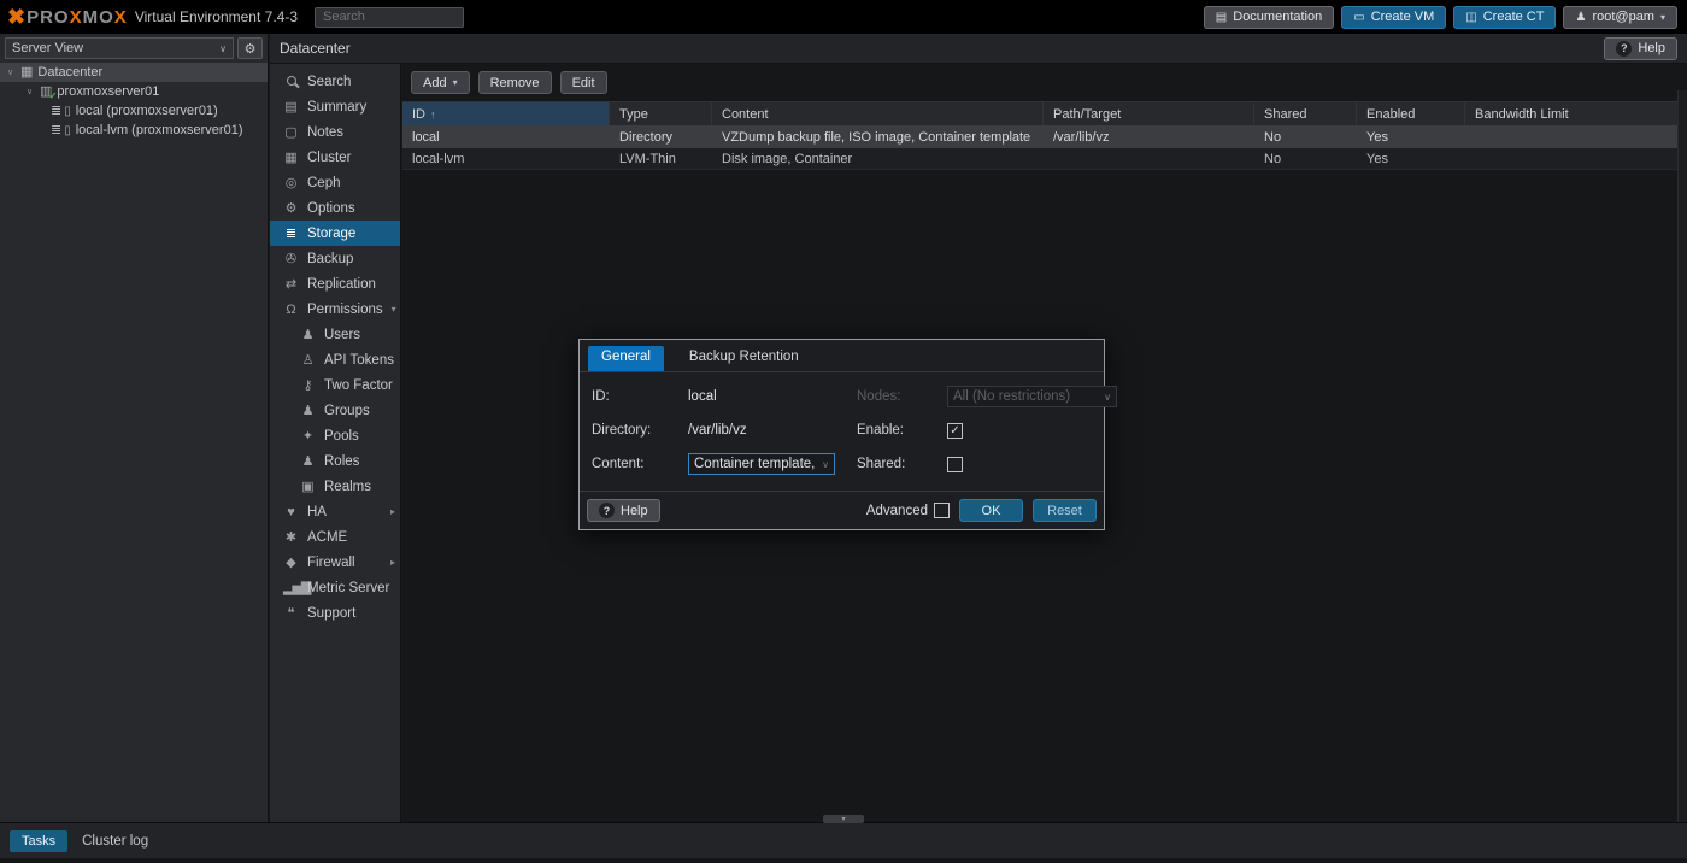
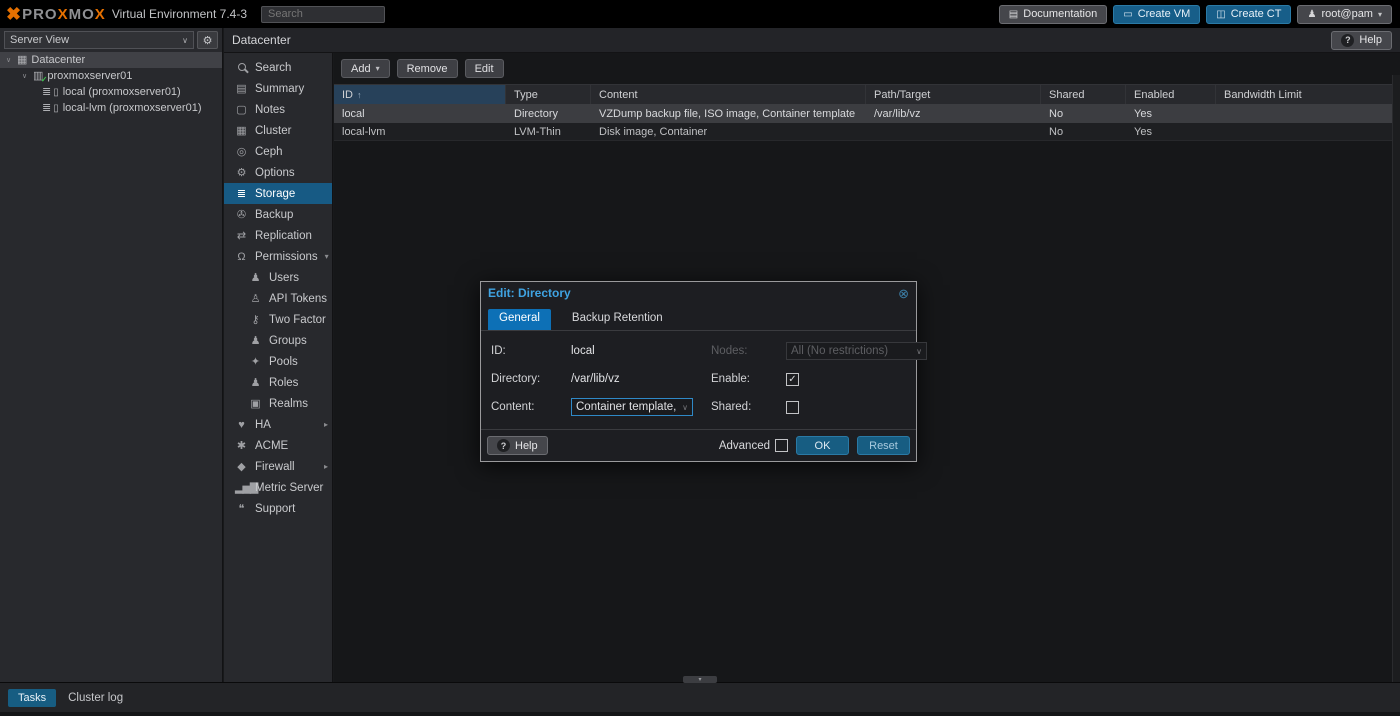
  ✖
  PROXMOX
  Virtual Environment 7.4-3
  Search
  ▤
  Documentation
  ▭
  Create VM
  ◫
  Create CT
  ♟
  root@pam
  ▾
  Server View
  ∨
  ⚙
  ▦
  Datacenter
  ▥
  ✓
  proxmoxserver01
  ≣
  ▯
  local (proxmoxserver01)
  ≣
  ▯
  local-lvm (proxmoxserver01)
  Datacenter
  ?
  Help
  Search
  ▤
  Summary
  ▢
  Notes
  ▦
  Cluster
  ◎
  Ceph
  ⚙
  Options
  ≣
  Storage
  ✇
  Backup
  ⇄
  Replication
  Ω
  Permissions
  ▾
  ♟
  Users
  ♙
  API Tokens
  ⚷
  Two Factor
  ♟
  Groups
  ✦
  Pools
  ♟
  Roles
  ▣
  Realms
  ♥
  HA
  ▸
  ✱
  ACME
  ◆
  Firewall
  ▸
  ▂▅▇
  Metric Server
  ❝
  Support
  Add
  ▾
  Remove
  Edit
  ID
  ↑
  Type
  Content
  Path/Target
  Shared
  Enabled
  Bandwidth Limit
  local
  Directory
  VZDump backup file, ISO image, Container template
  /var/lib/vz
  No
  Yes
  local-lvm
  LVM-Thin
  Disk image, Container
  No
  Yes
  Tasks
  Cluster log
+ Edit: Directory
+ ⊗
  General
  Backup Retention
  ID:
  local
  Nodes:
  All (No restrictions)
  ∨
  Directory:
  /var/lib/vz
  Enable:
  ✓
  Content:
  Container template,
  ∨
  Shared:
  ?
  Help
  Advanced
  OK
  Reset
